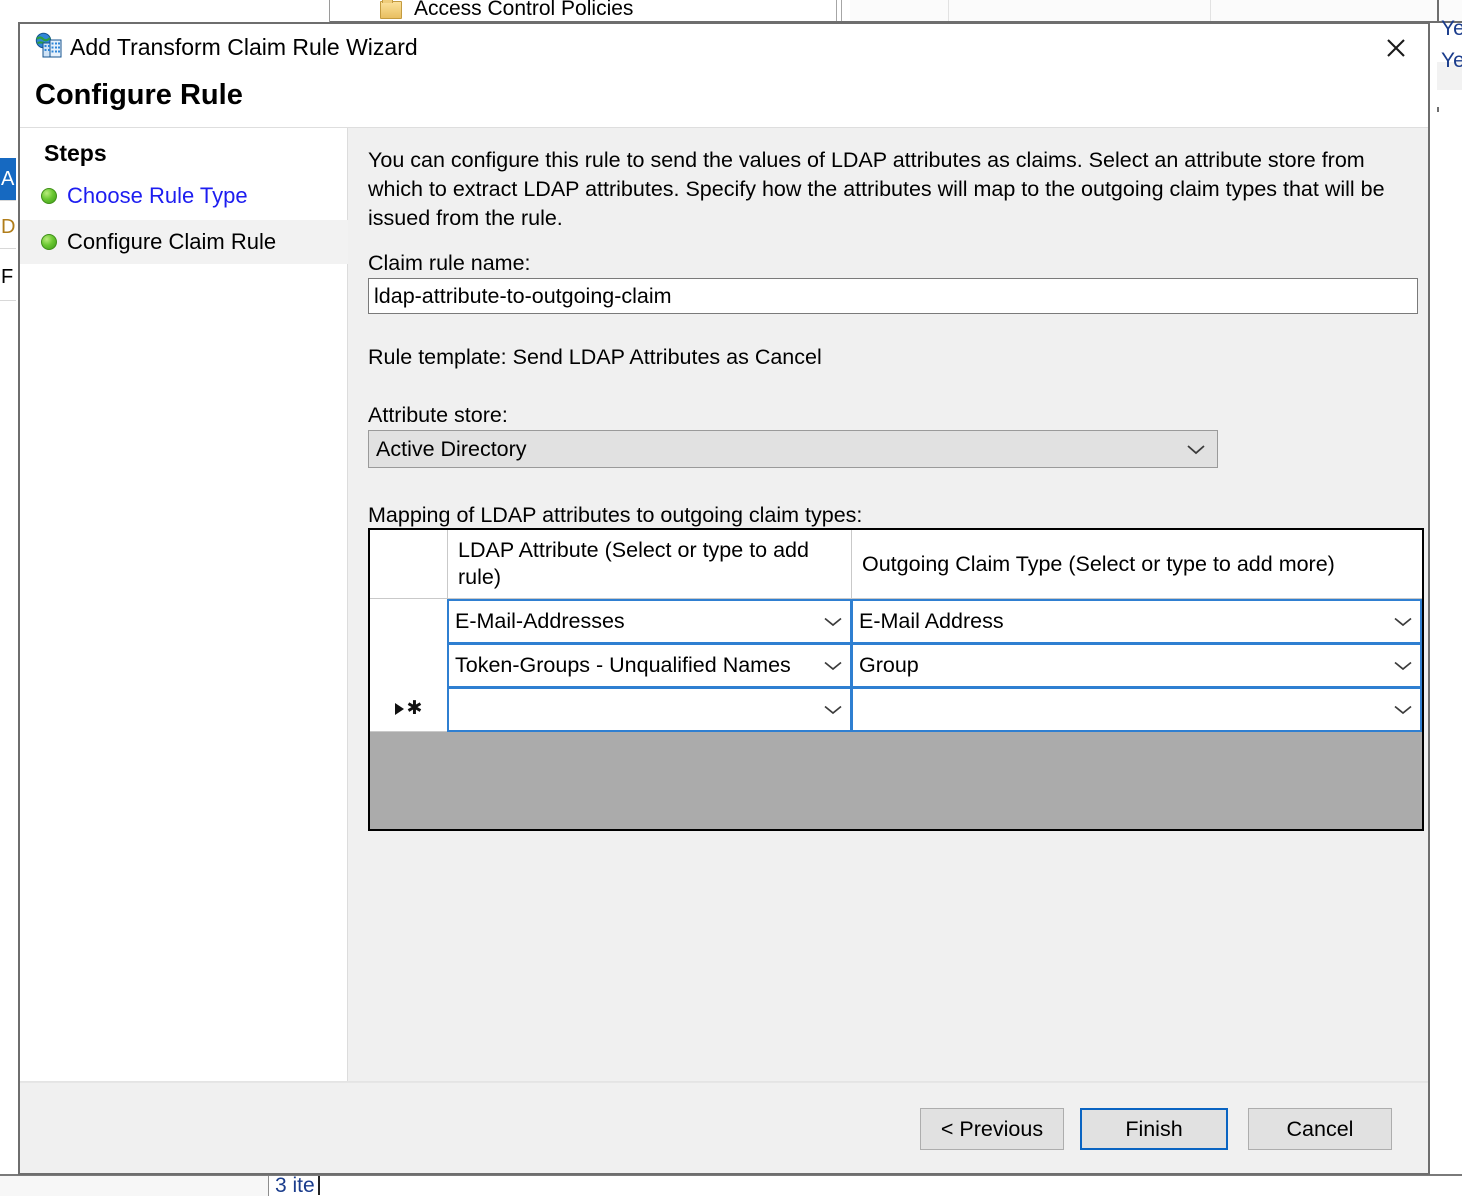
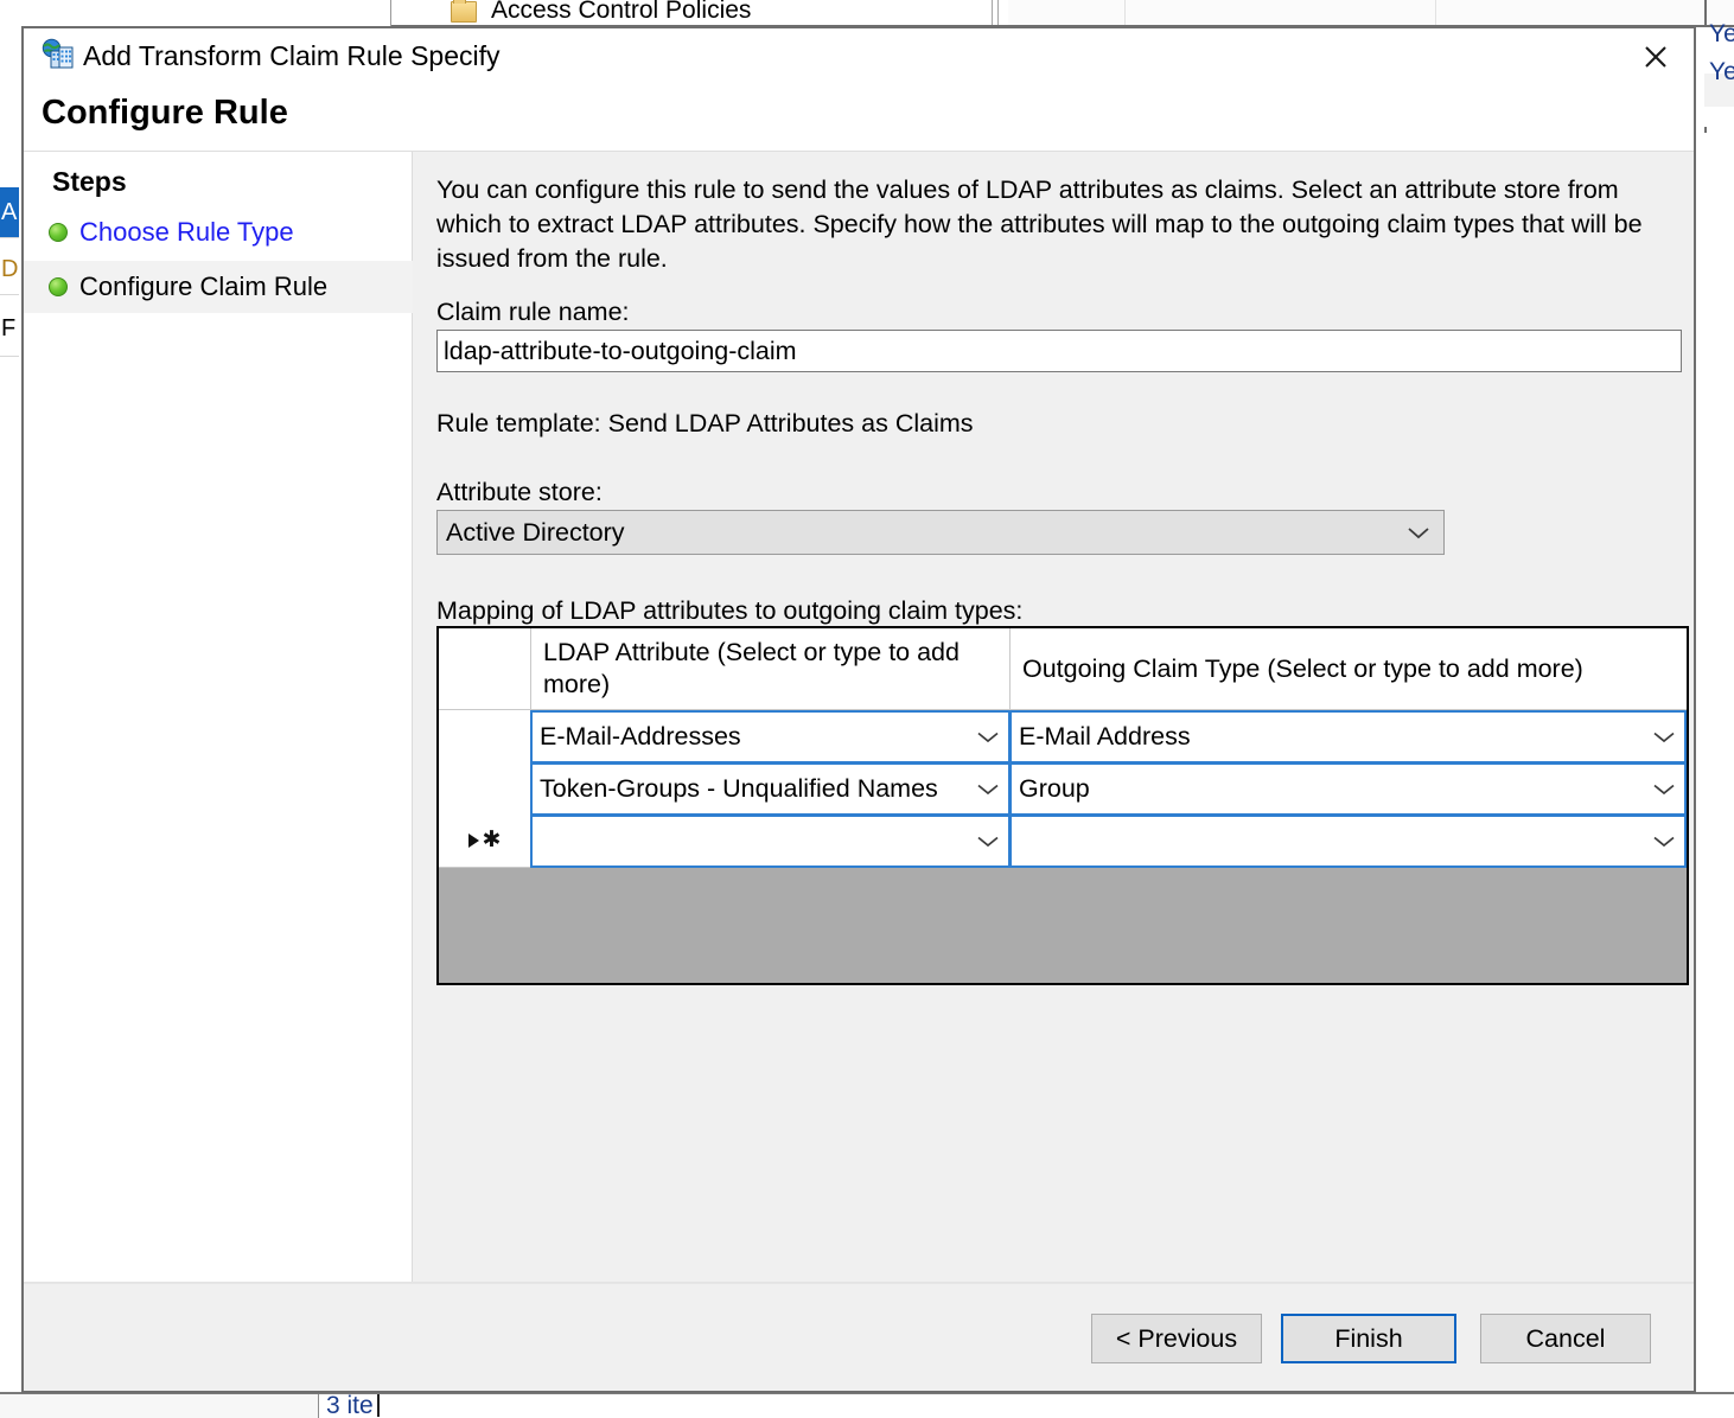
  A
  D
  F
  Access Control Policies
  Ye
  Ye
  3 ite
- Add Transform Claim Rule Wizard
+ Add Transform Claim Rule Specify
  Configure Rule
  Steps
  Choose Rule Type
  Configure Claim Rule
  You can configure this rule to send the values of LDAP attributes as claims. Select an attribute store from which to extract LDAP attributes. Specify how the attributes will map to the outgoing claim types that will be issued from the rule.
  Claim rule name:
  ldap-attribute-to-outgoing-claim
- Rule template: Send LDAP Attributes as Cancel
+ Rule template: Send LDAP Attributes as Claims
  Attribute store:
  Active Directory
  Mapping of LDAP attributes to outgoing claim types:
- LDAP Attribute (Select or type to add rule)
+ LDAP Attribute (Select or type to add more)
  Outgoing Claim Type (Select or type to add more)
  E-Mail-Addresses
  E-Mail Address
  Token-Groups - Unqualified Names
  Group
  ✱
  < Previous
  Finish
  Cancel
